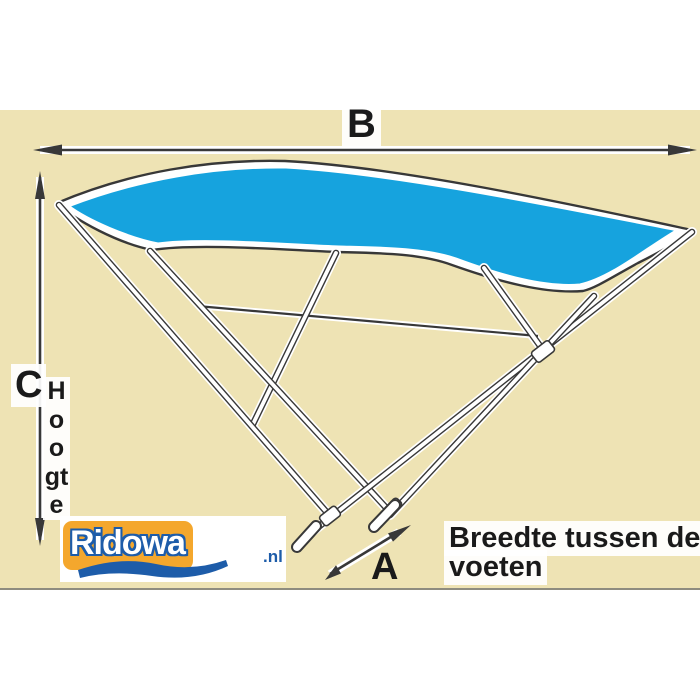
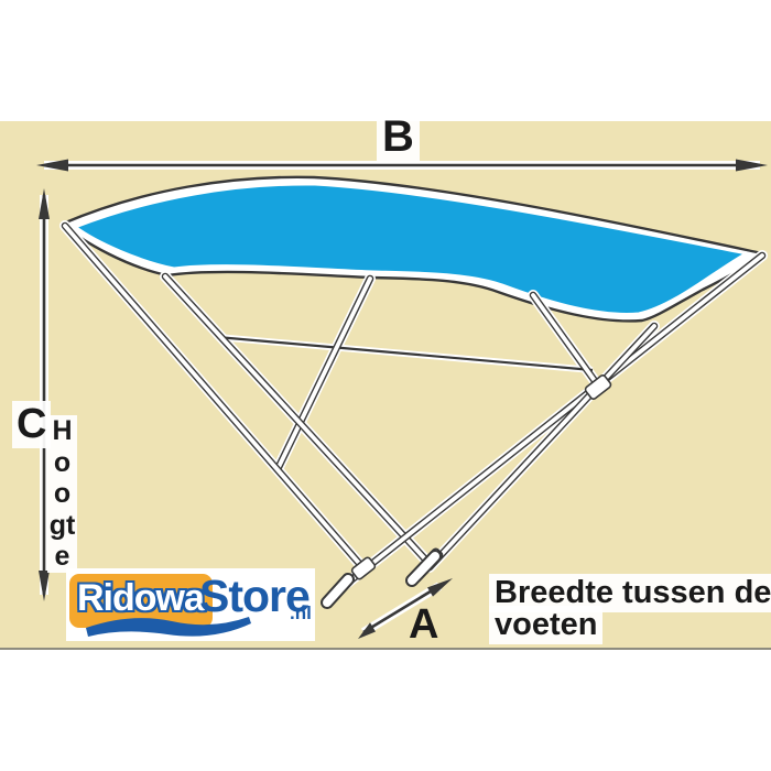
  B
  C
  Hoogte
  A
  Breedte tussen de
  voeten
  Ridowa
+ Store
  .nl
